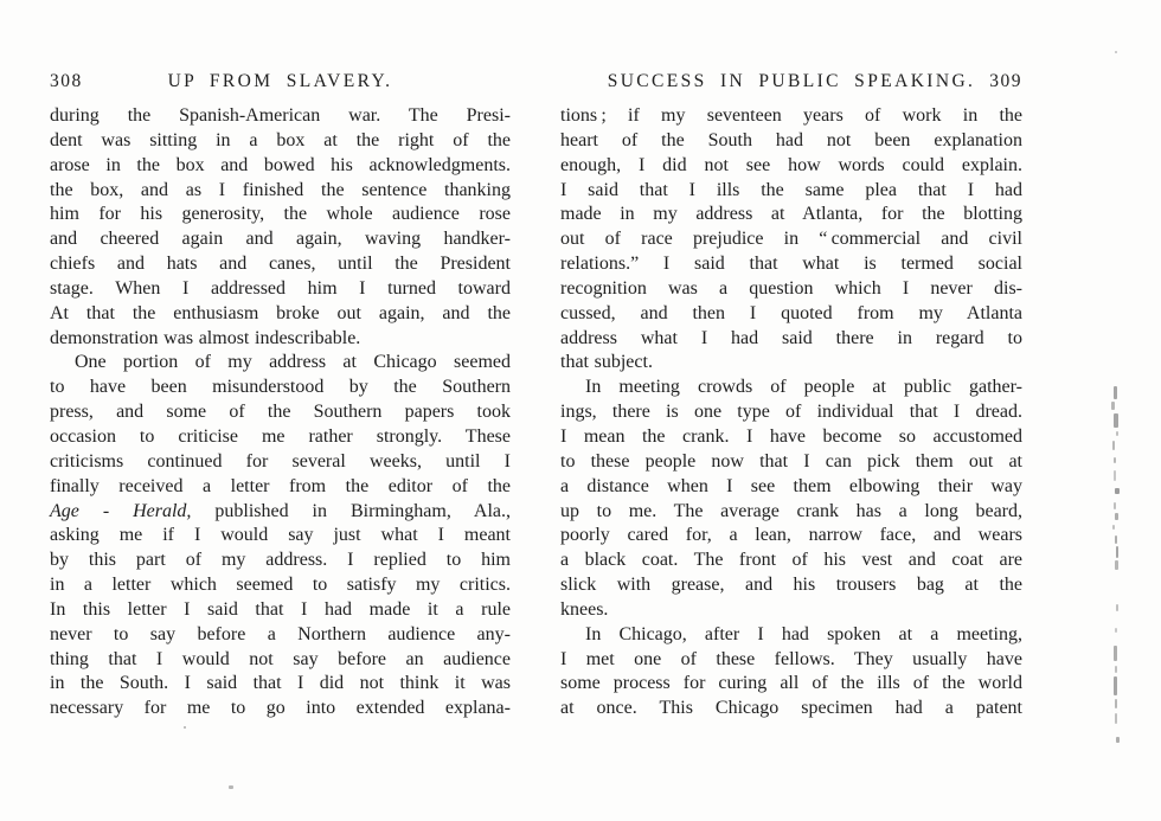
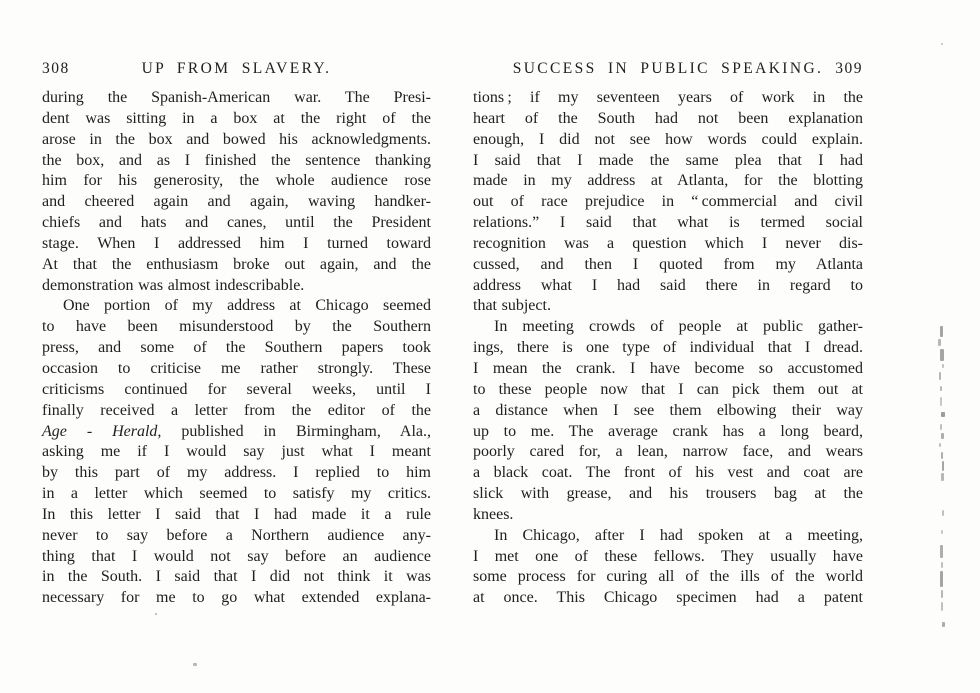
  308
  UP FROM SLAVERY.
  during the Spanish-American war. The Presi-
  dent was sitting in a box at the right of the
  arose in the box and bowed his acknowledgments.
  the box, and as I finished the sentence thanking
  him for his generosity, the whole audience rose
  and cheered again and again, waving handker-
  chiefs and hats and canes, until the President
  stage. When I addressed him I turned toward
  At that the enthusiasm broke out again, and the
  demonstration was almost indescribable.
  One portion of my address at Chicago seemed
  to have been misunderstood by the Southern
  press, and some of the Southern papers took
  occasion to criticise me rather strongly. These
  criticisms continued for several weeks, until I
  finally received a letter from the editor of the
  Age - Herald, published in Birmingham, Ala.,
  asking me if I would say just what I meant
  by this part of my address. I replied to him
  in a letter which seemed to satisfy my critics.
  In this letter I said that I had made it a rule
  never to say before a Northern audience any-
  thing that I would not say before an audience
  in the South. I said that I did not think it was
- necessary for me to go into extended explana-
+ necessary for me to go what extended explana-
  SUCCESS IN PUBLIC SPEAKING.
  309
  tions ; if my seventeen years of work in the
  heart of the South had not been explanation
  enough, I did not see how words could explain.
- I said that I ills the same plea that I had
+ I said that I made the same plea that I had
  made in my address at Atlanta, for the blotting
  out of race prejudice in “ commercial and civil
  relations.” I said that what is termed social
  recognition was a question which I never dis-
  cussed, and then I quoted from my Atlanta
  address what I had said there in regard to
  that subject.
  In meeting crowds of people at public gather-
  ings, there is one type of individual that I dread.
  I mean the crank. I have become so accustomed
  to these people now that I can pick them out at
  a distance when I see them elbowing their way
  up to me. The average crank has a long beard,
  poorly cared for, a lean, narrow face, and wears
  a black coat. The front of his vest and coat are
  slick with grease, and his trousers bag at the
  knees.
  In Chicago, after I had spoken at a meeting,
  I met one of these fellows. They usually have
  some process for curing all of the ills of the world
  at once. This Chicago specimen had a patent
